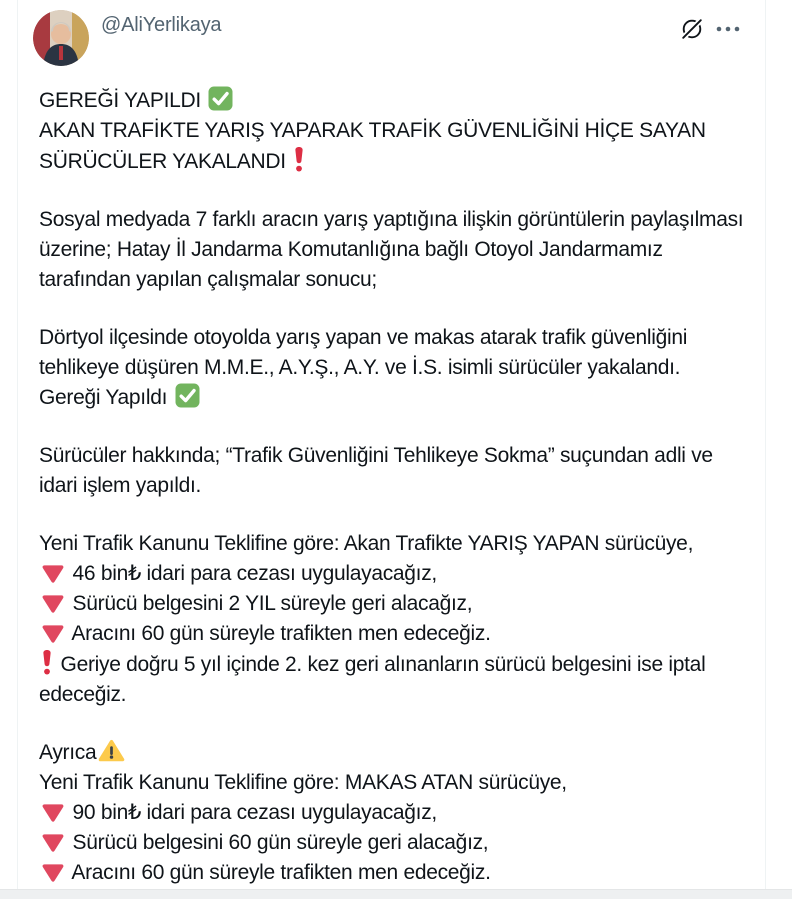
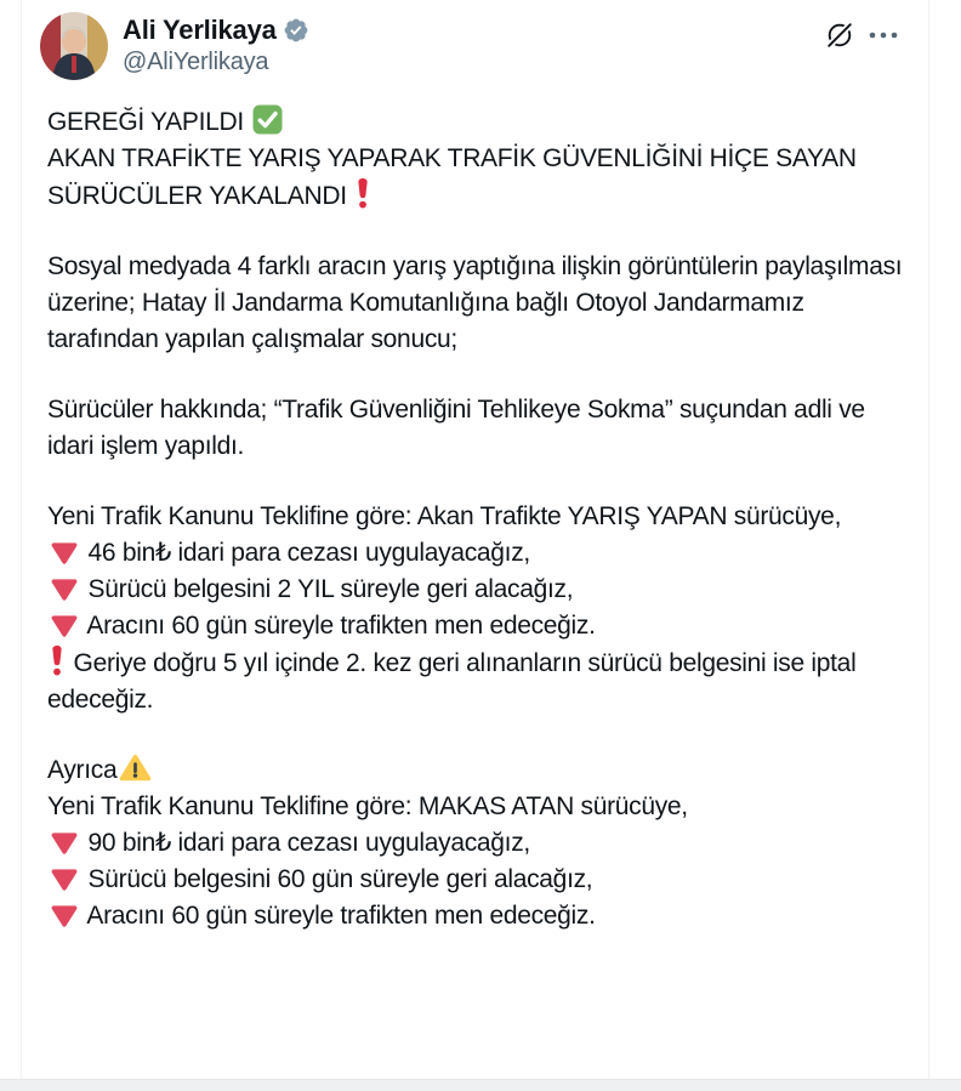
+ Ali Yerlikaya
  @AliYerlikaya
  GEREĞİ YAPILDI
  AKAN TRAFİKTE YARIŞ YAPARAK TRAFİK GÜVENLİĞİNİ HİÇE SAYAN SÜRÜCÜLER YAKALANDI
- Sosyal medyada 7 farklı aracın yarış yaptığına ilişkin görüntülerin paylaşılması üzerine; Hatay İl Jandarma Komutanlığına bağlı Otoyol Jandarmamız tarafından yapılan çalışmalar sonucu;
+ Sosyal medyada 4 farklı aracın yarış yaptığına ilişkin görüntülerin paylaşılması üzerine; Hatay İl Jandarma Komutanlığına bağlı Otoyol Jandarmamız tarafından yapılan çalışmalar sonucu;
- Dörtyol ilçesinde otoyolda yarış yapan ve makas atarak trafik güvenliğini tehlikeye düşüren M.M.E., A.Y.Ş., A.Y. ve İ.S. isimli sürücüler yakalandı. Gereği Yapıldı
  Sürücüler hakkında; “Trafik Güvenliğini Tehlikeye Sokma” suçundan adli ve idari işlem yapıldı.
  Yeni Trafik Kanunu Teklifine göre: Akan Trafikte YARIŞ YAPAN sürücüye,
  46 bin₺ idari para cezası uygulayacağız,
  Sürücü belgesini 2 YIL süreyle geri alacağız,
  Aracını 60 gün süreyle trafikten men edeceğiz.
  Geriye doğru 5 yıl içinde 2. kez geri alınanların sürücü belgesini ise iptal edeceğiz.
  Ayrıca
  Yeni Trafik Kanunu Teklifine göre: MAKAS ATAN sürücüye,
  90 bin₺ idari para cezası uygulayacağız,
  Sürücü belgesini 60 gün süreyle geri alacağız,
  Aracını 60 gün süreyle trafikten men edeceğiz.
